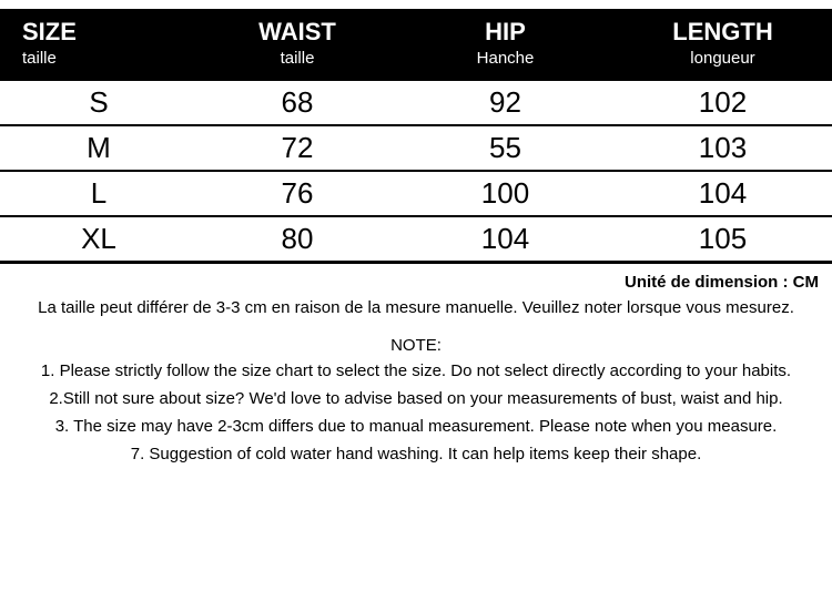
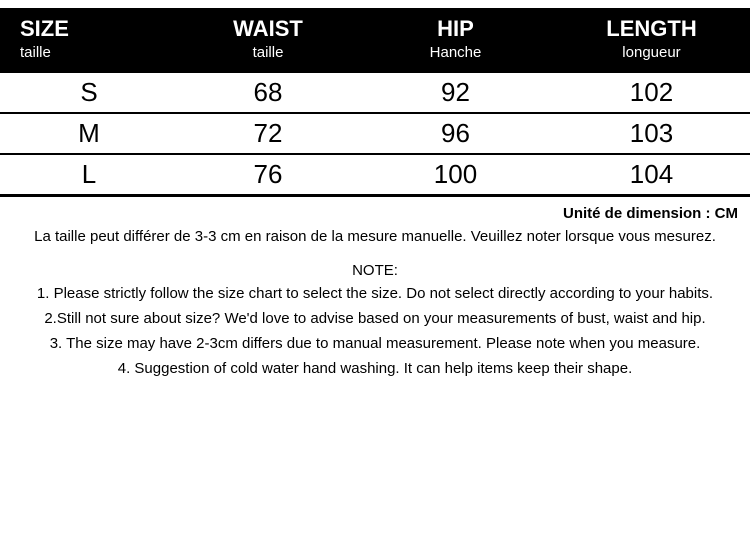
  SIZE taille	WAIST taille	HIP Hanche	LENGTH longueur
  S	68	92	102
- M	72	55	103
+ M	72	96	103
  L	76	100	104
- XL	80	104	105
  Unité de dimension : CM
  La taille peut différer de 3-3 cm en raison de la mesure manuelle. Veuillez noter lorsque vous mesurez.
  NOTE:
  1. Please strictly follow the size chart to select the size. Do not select directly according to your habits.
  2.Still not sure about size? We'd love to advise based on your measurements of bust, waist and hip.
  3. The size may have 2-3cm differs due to manual measurement. Please note when you measure.
- 7. Suggestion of cold water hand washing. It can help items keep their shape.
+ 4. Suggestion of cold water hand washing. It can help items keep their shape.
